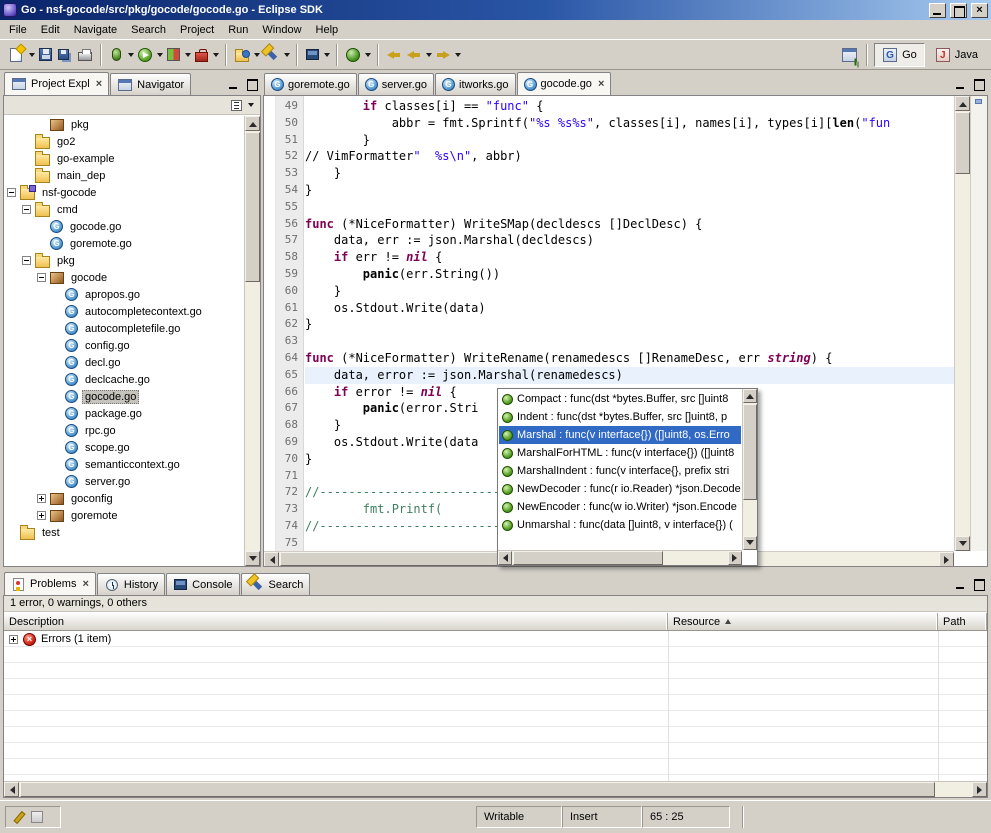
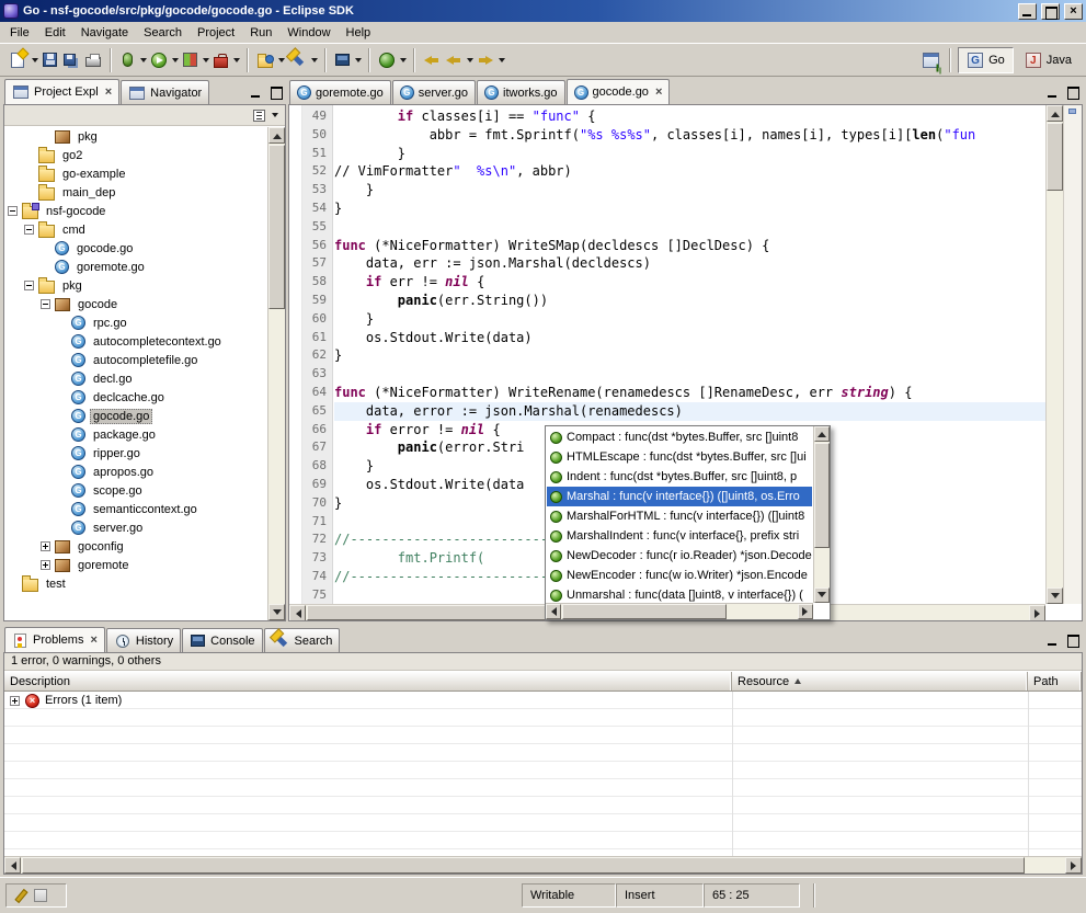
  Go - nsf-gocode/src/pkg/gocode/gocode.go - Eclipse SDK
  ×
  File
  Edit
  Navigate
  Search
  Project
  Run
  Window
  Help
  Go
  Java
  Project Expl
  ×
  Navigator
  pkg
  go2
  go-example
  main_dep
  nsf-gocode
  cmd
  gocode.go
  goremote.go
  pkg
  gocode
- apropos.go
+ rpc.go
  autocompletecontext.go
  autocompletefile.go
- config.go
  decl.go
  declcache.go
  gocode.go
  package.go
+ ripper.go
- rpc.go
+ apropos.go
  scope.go
  semanticcontext.go
  server.go
  goconfig
  goremote
  test
  goremote.go
  server.go
  itworks.go
  gocode.go
  ×
  49
  50
  51
  52
  53
  54
  55
  56
  57
  58
  59
  60
  61
  62
  63
  64
  65
  66
  67
  68
  69
  70
  71
  72
  73
  74
  75
  if classes[i] == "func" {
  abbr = fmt.Sprintf("%s %s%s", classes[i], names[i], types[i][len("fun
  }
  // VimFormatter" %s\n", abbr)
  }
  }
  func (*NiceFormatter) WriteSMap(decldescs []DeclDesc) {
  data, err := json.Marshal(decldescs)
  if err != nil {
  panic(err.String())
  }
  os.Stdout.Write(data)
  }
  func (*NiceFormatter) WriteRename(renamedescs []RenameDesc, err string) {
  data, error := json.Marshal(renamedescs)
  if error != nil {
  panic(error.Stri
  }
  os.Stdout.Write(data
  }
  fmt.Printf(
  Compact : func(dst *bytes.Buffer, src []uint8
+ HTMLEscape : func(dst *bytes.Buffer, src []ui
  Indent : func(dst *bytes.Buffer, src []uint8, p
  Marshal : func(v interface{}) ([]uint8, os.Erro
  MarshalForHTML : func(v interface{}) ([]uint8
  MarshalIndent : func(v interface{}, prefix stri
  NewDecoder : func(r io.Reader) *json.Decode
  NewEncoder : func(w io.Writer) *json.Encode
  Unmarshal : func(data []uint8, v interface{}) (
  Problems
  ×
  History
  Console
  Search
  1 error, 0 warnings, 0 others
  Description
  Resource
  Path
  ×
  Errors (1 item)
  Writable
  Insert
  65 : 25
